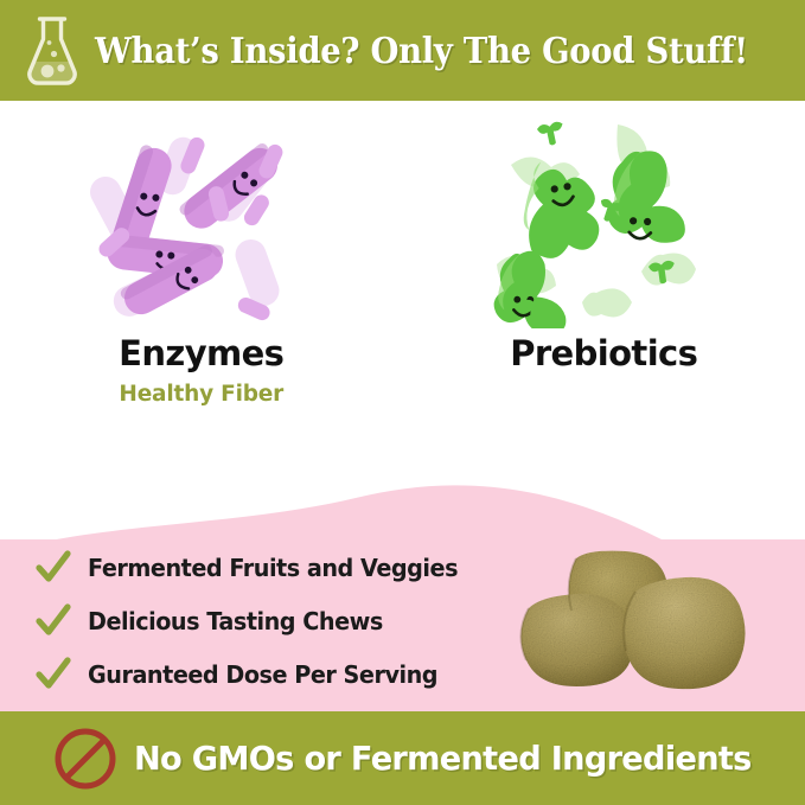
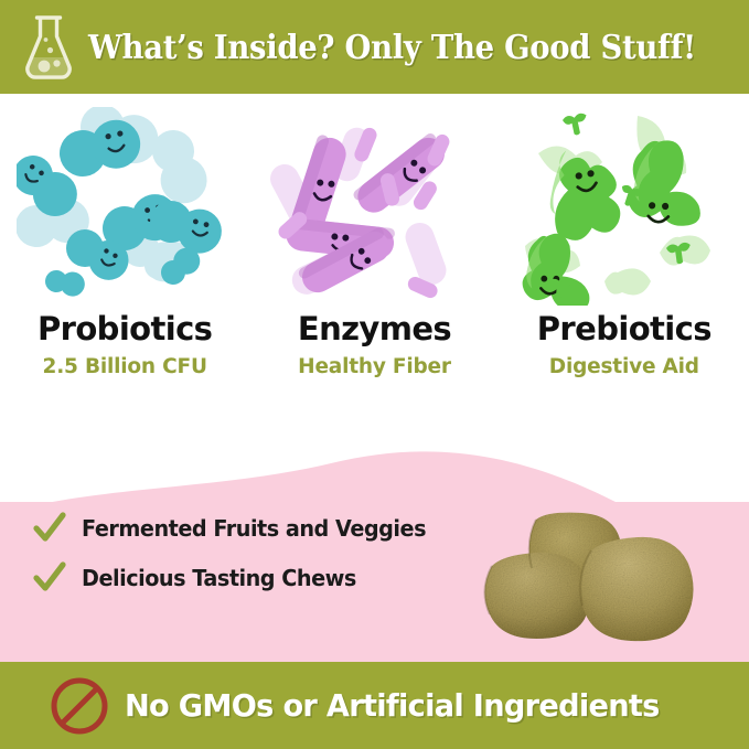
  What’s Inside? Only The Good Stuff!
+ Probiotics
+ 2.5 Billion CFU
  Enzymes
  Healthy Fiber
  Prebiotics
+ Digestive Aid
  Fermented Fruits and Veggies
  Delicious Tasting Chews
- Guranteed Dose Per Serving
- No GMOs or Fermented Ingredients
+ No GMOs or Artificial Ingredients
